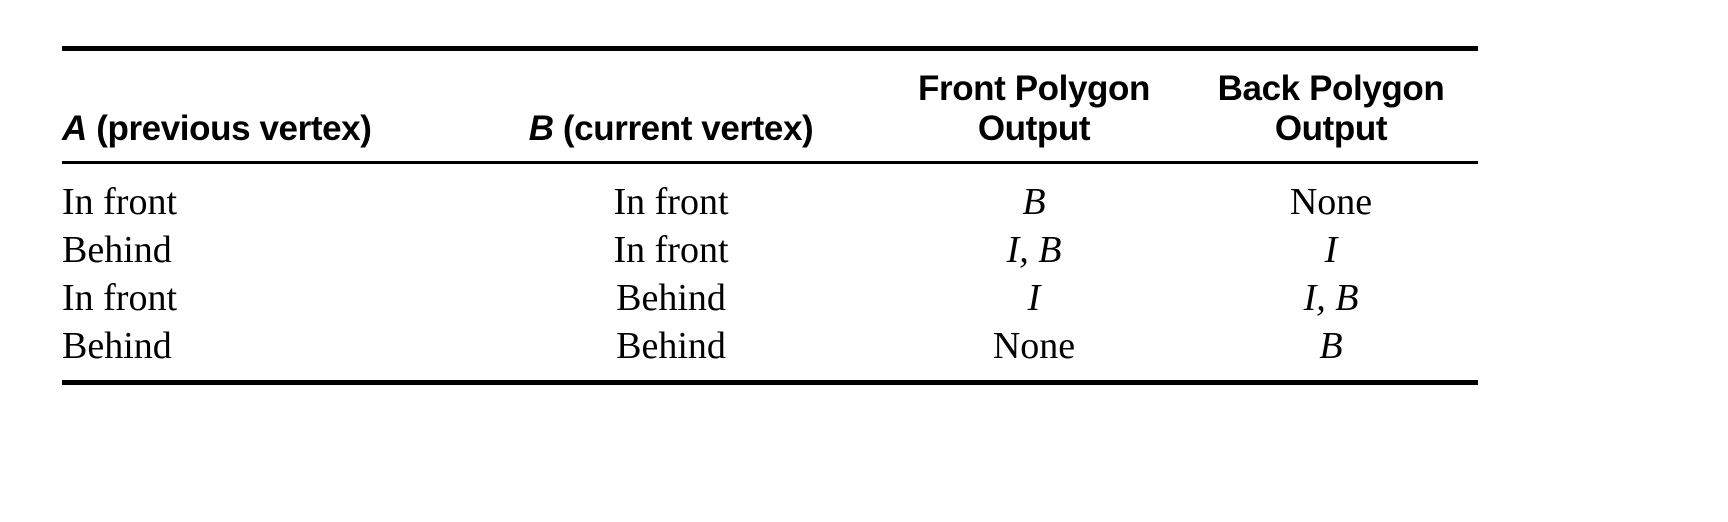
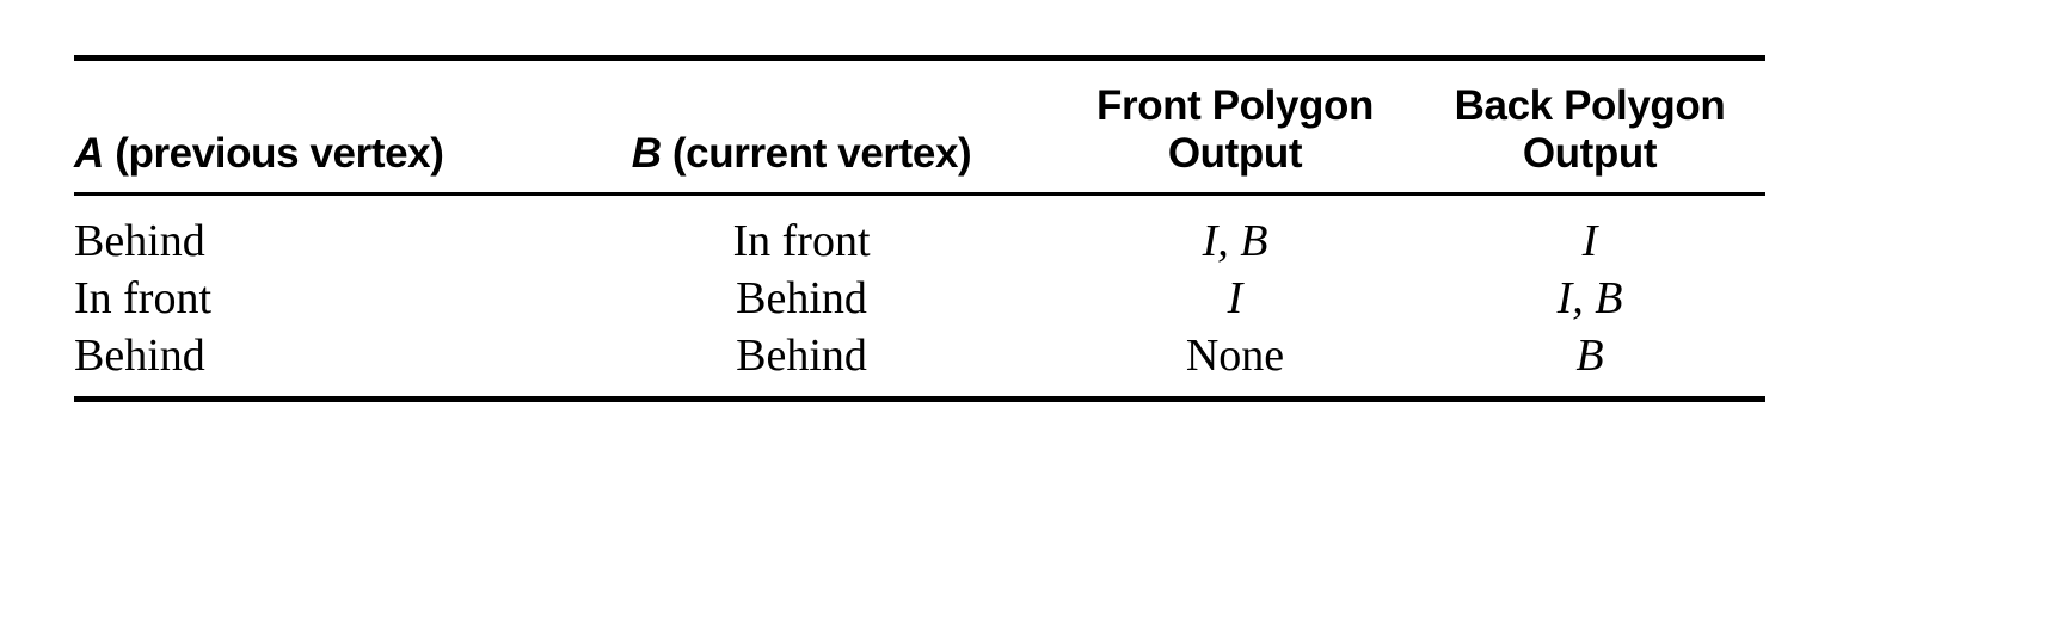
  A (previous vertex)	B (current vertex)	Front Polygon Output	Back Polygon Output
- In front	In front	B	None
  Behind	In front	I, B	I
  In front	Behind	I	I, B
  Behind	Behind	None	B
